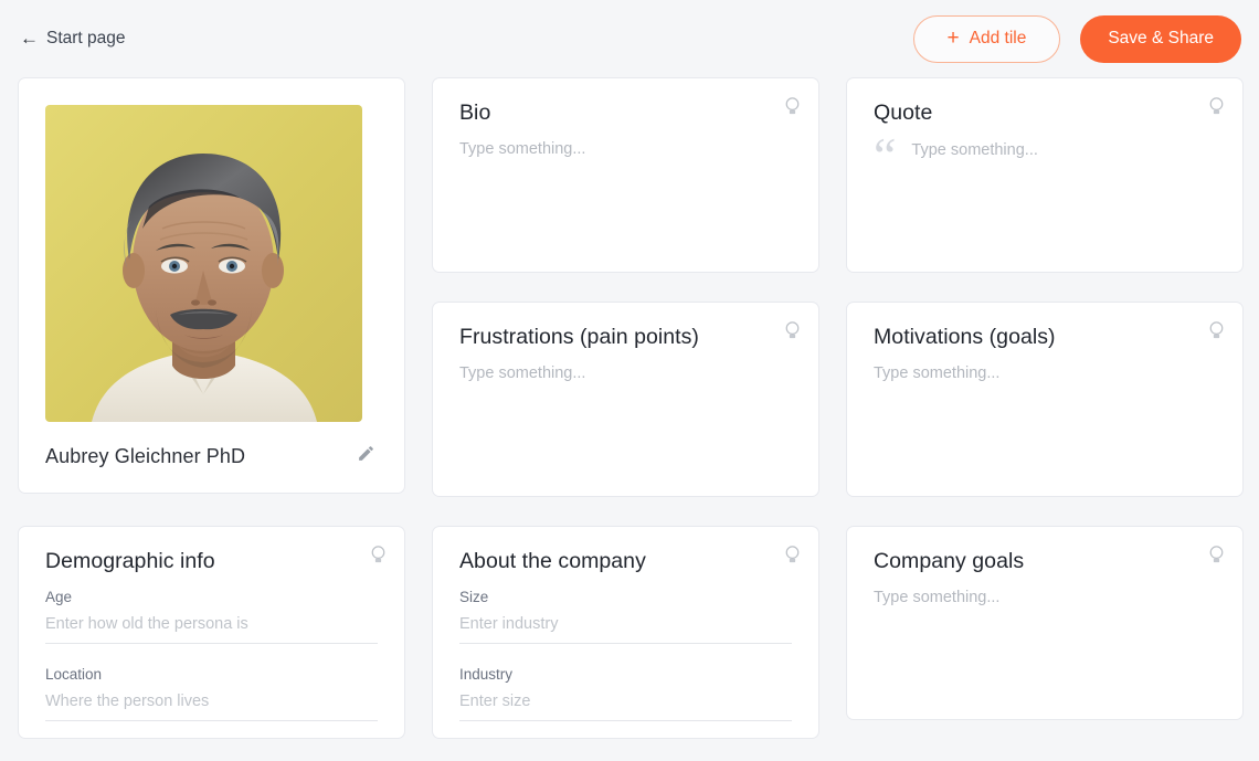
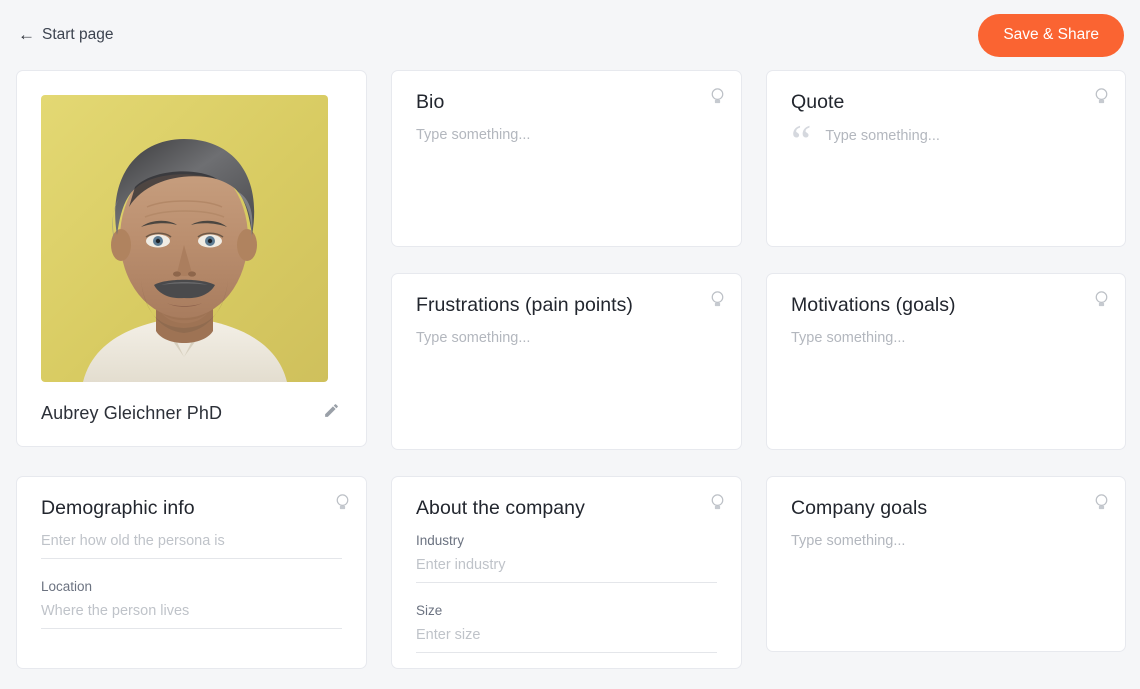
  ←
  Start page
- +
- Add tile
  Save & Share
  Aubrey Gleichner PhD
  Bio
  Type something...
  Quote
  “
  Type something...
  Frustrations (pain points)
  Type something...
  Motivations (goals)
  Type something...
  Demographic info
- Age
  Enter how old the persona is
  Location
  Where the person lives
  About the company
- Size
+ Industry
  Enter industry
- Industry
+ Size
  Enter size
  Company goals
  Type something...
